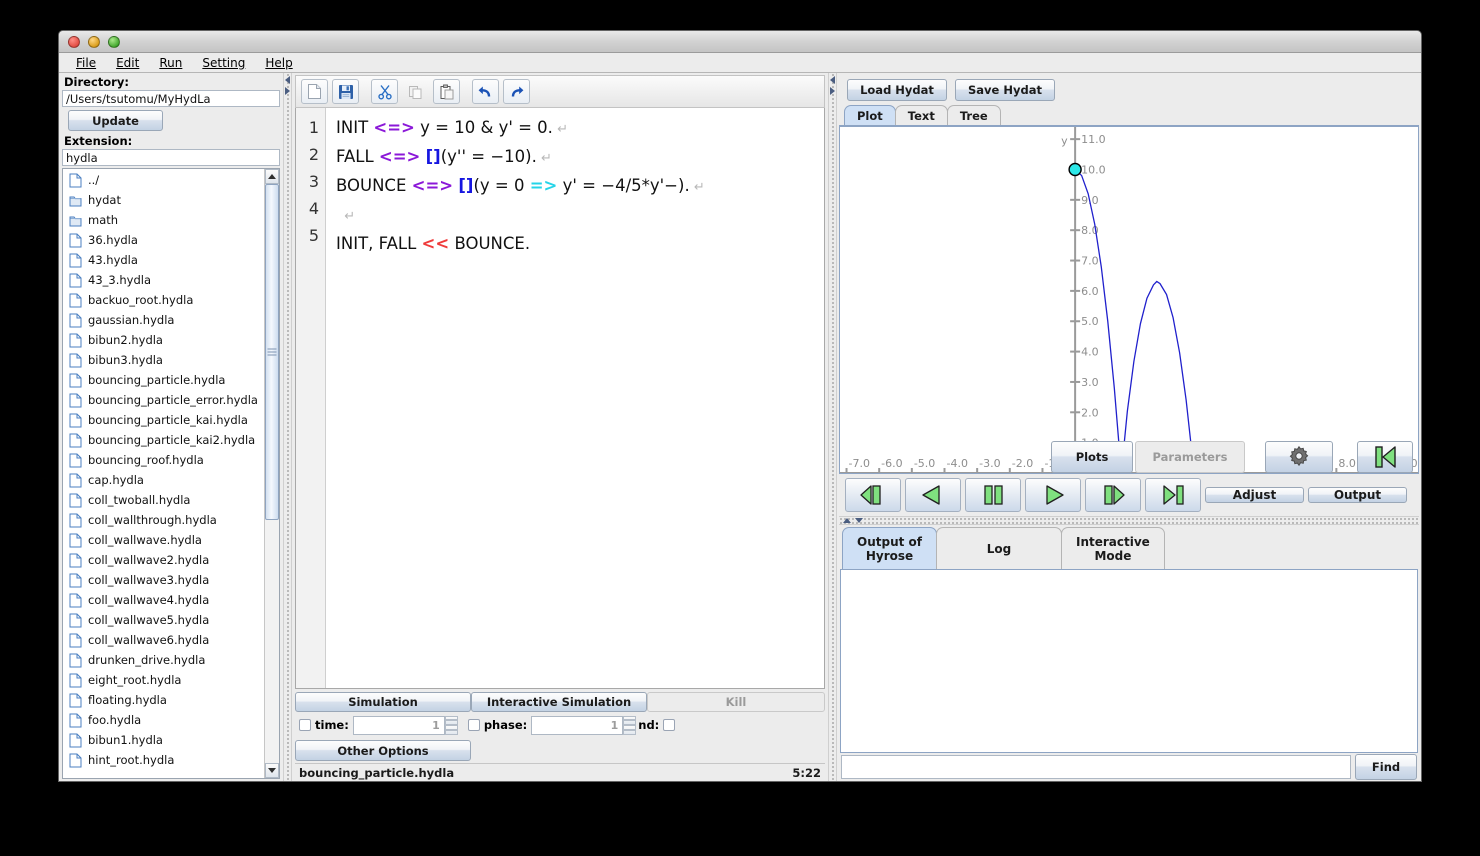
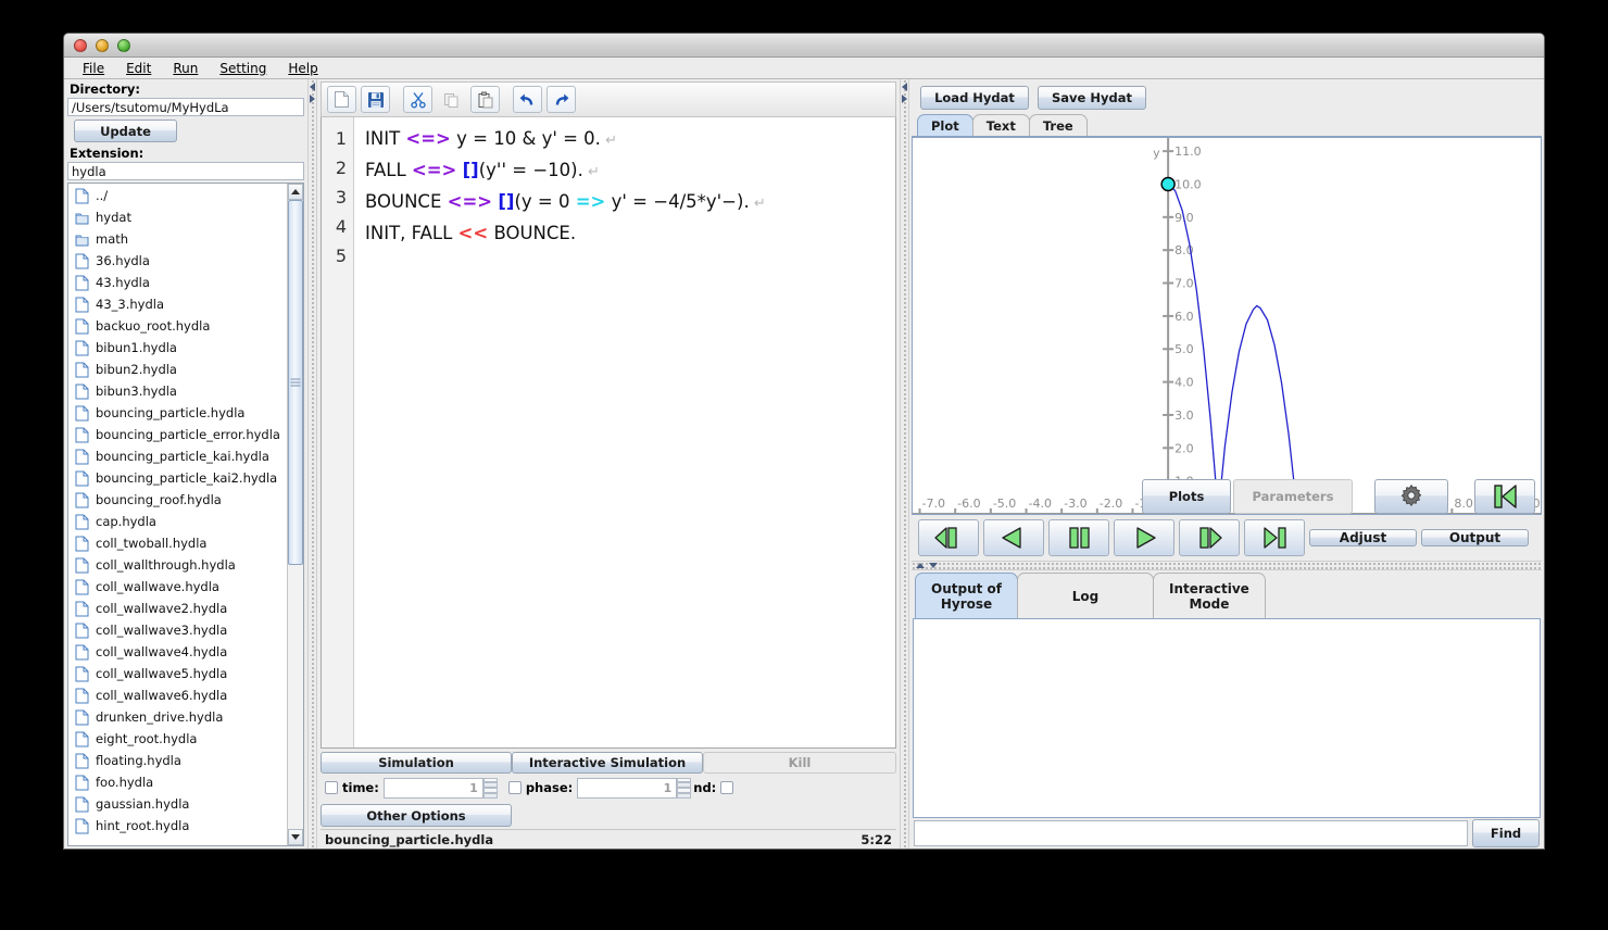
  File
  Edit
  Run
  Setting
  Help
  Directory:
  /Users/tsutomu/MyHydLa
  Update
  Extension:
  hydla
  ../
  hydat
  math
  36.hydla
  43.hydla
  43_3.hydla
  backuo_root.hydla
- gaussian.hydla
+ bibun1.hydla
  bibun2.hydla
  bibun3.hydla
  bouncing_particle.hydla
  bouncing_particle_error.hydla
  bouncing_particle_kai.hydla
  bouncing_particle_kai2.hydla
  bouncing_roof.hydla
  cap.hydla
  coll_twoball.hydla
  coll_wallthrough.hydla
  coll_wallwave.hydla
  coll_wallwave2.hydla
  coll_wallwave3.hydla
  coll_wallwave4.hydla
  coll_wallwave5.hydla
  coll_wallwave6.hydla
  drunken_drive.hydla
  eight_root.hydla
  floating.hydla
  foo.hydla
- bibun1.hydla
+ gaussian.hydla
  hint_root.hydla
  1
  2
  3
  4
  5
  INIT <=> y = 10 & y' = 0. ↵
  FALL <=> [](y'' = −10). ↵
  BOUNCE <=> [](y = 0 => y' = −4/5*y'−). ↵
- ↵
  INIT, FALL << BOUNCE.
  Simulation
  Interactive Simulation
  Kill
  time:
  1
  phase:
  1
  nd:
  Other Options
  bouncing_particle.hydla
  5:22
  Load Hydat
  Save Hydat
  Plot
  Text
  Tree
  2.0
  3.0
  4.0
  5.0
  6.0
  7.0
  10.0
  11.0
  -7.0
  -6.0
  -5.0
  -4.0
  -3.0
  -2.0
  8.0
  y
  Plots
  Parameters
  Adjust
  Output
  Output of
  Hyrose
  Log
  Interactive
  Mode
  Find
